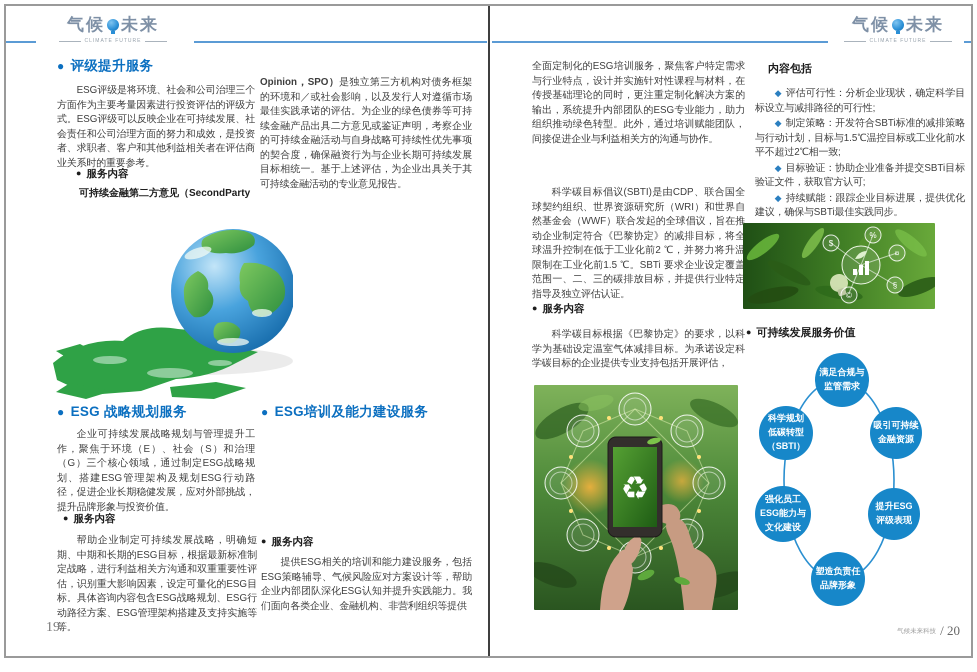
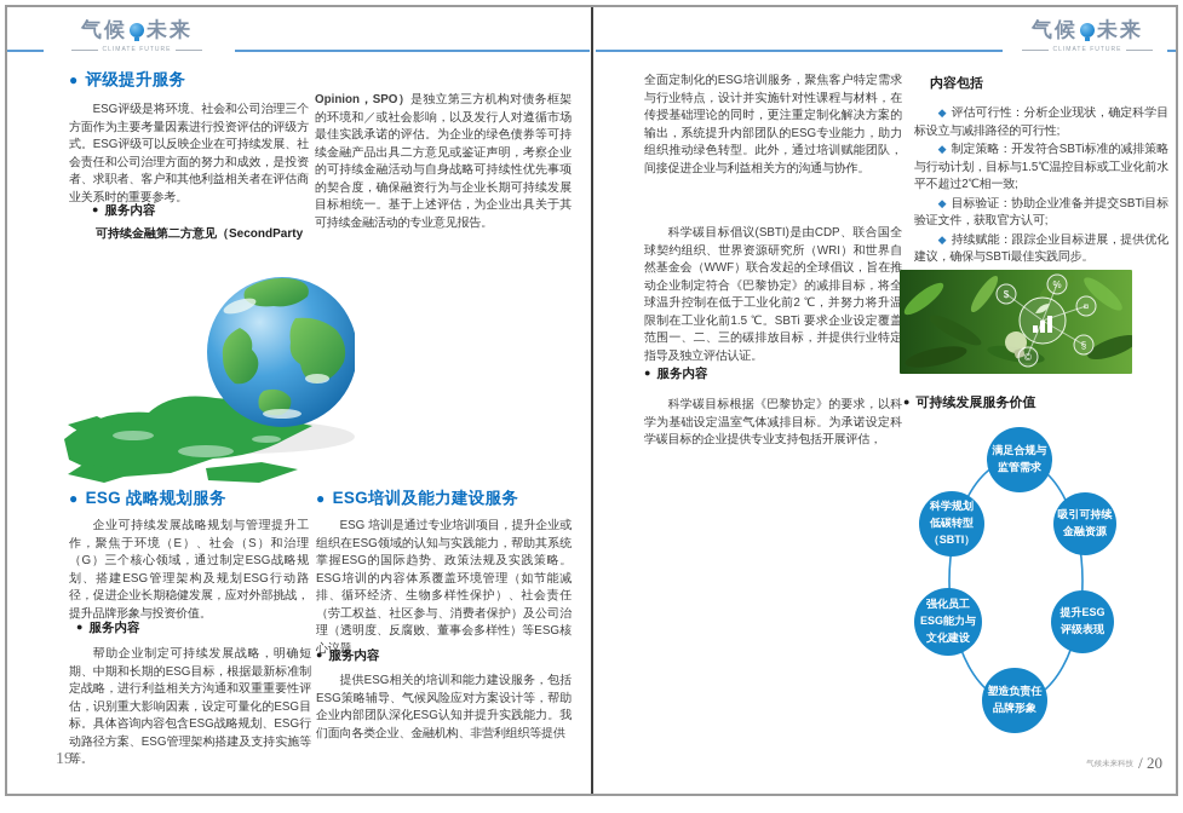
  气候
  未来
  气候
  未来
  ● 评级提升服务
  ESG评级是将环境、社会和公司治理三个方面作为主要考量因素进行投资评估的评级方式。ESG评级可以反映企业在可持续发展、社会责任和公司治理方面的努力和成效，是投资者、求职者、客户和其他利益相关者在评估商业关系时的重要参考。
  ● 服务内容
  可持续金融第二方意见（SecondParty
  ● ESG 战略规划服务
  企业可持续发展战略规划与管理提升工作，聚焦于环境（E）、社会（S）和治理（G）三个核心领域，通过制定ESG战略规划、搭建ESG管理架构及规划ESG行动路径，促进企业长期稳健发展，应对外部挑战，提升品牌形象与投资价值。
  ● 服务内容
  帮助企业制定可持续发展战略，明确短期、中期和长期的ESG目标，根据最新标准制定战略，进行利益相关方沟通和双重重要性评估，识别重大影响因素，设定可量化的ESG目标。具体咨询内容包含ESG战略规划、ESG行动路径方案、ESG管理架构搭建及支持实施等等。
  19/
  Opinion，SPO）是独立第三方机构对债务框架的环境和／或社会影响，以及发行人对遵循市场最佳实践承诺的评估。为企业的绿色债券等可持续金融产品出具二方意见或鉴证声明，考察企业的可持续金融活动与自身战略可持续性优先事项的契合度，确保融资行为与企业长期可持续发展目标相统一。基于上述评估，为企业出具关于其可持续金融活动的专业意见报告。
  ● ESG培训及能力建设服务
+ ESG 培训是通过专业培训项目，提升企业或组织在ESG领域的认知与实践能力，帮助其系统掌握ESG的国际趋势、政策法规及实践策略。ESG培训的内容体系覆盖环境管理（如节能减排、循环经济、生物多样性保护）、社会责任（劳工权益、社区参与、消费者保护）及公司治理（透明度、反腐败、董事会多样性）等ESG核心议题。
  ● 服务内容
  提供ESG相关的培训和能力建设服务，包括ESG策略辅导、气候风险应对方案设计等，帮助企业内部团队深化ESG认知并提升实践能力。我们面向各类企业、金融机构、非营利组织等提供
  全面定制化的ESG培训服务，聚焦客户特定需求与行业特点，设计并实施针对性课程与材料，在传授基础理论的同时，更注重定制化解决方案的输出，系统提升内部团队的ESG专业能力，助力组织推动绿色转型。此外，通过培训赋能团队，间接促进企业与利益相关方的沟通与协作。
  科学碳目标倡议(SBTI)是由CDP、联合国全球契约组织、世界资源研究所（WRI）和世界自然基金会（WWF）联合发起的全球倡议，旨在推动企业制定符合《巴黎协定》的减排目标，将全球温升控制在低于工业化前2 ℃，并努力将升温限制在工业化前1.5 ℃。SBTi 要求企业设定覆盖范围一、二、三的碳排放目标，并提供行业特定指导及独立评估认证。
  ● 服务内容
  科学碳目标根据《巴黎协定》的要求，以科学为基础设定温室气体减排目标。为承诺设定科学碳目标的企业提供专业支持包括开展评估，
- ♻
  内容包括
  ◆ 评估可行性：分析企业现状，确定科学目标设立与减排路径的可行性;
  ◆ 制定策略：开发符合SBTi标准的减排策略与行动计划，目标与1.5℃温控目标或工业化前水平不超过2℃相一致;
  ◆ 目标验证：协助企业准备并提交SBTi目标验证文件，获取官方认可;
  ◆ 持续赋能：跟踪企业目标进展，提供优化建议，确保与SBTi最佳实践同步。
  $
  %
  ¤
  §
  ©
  ● 可持续发展服务价值
  满足合规与
  监管需求
  科学规划
  低碳转型
  （SBTI）
  吸引可持续
  金融资源
  强化员工
  ESG能力与
  文化建设
  提升ESG
  评级表现
  塑造负责任
  品牌形象
